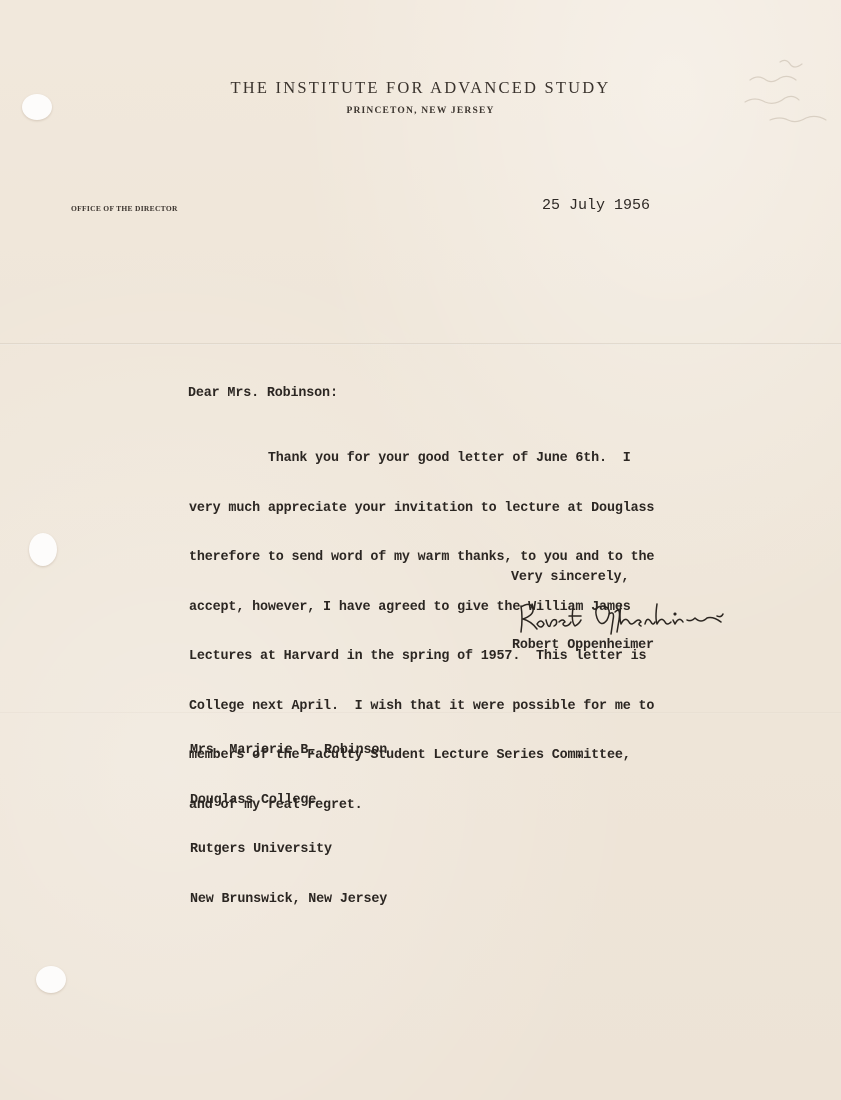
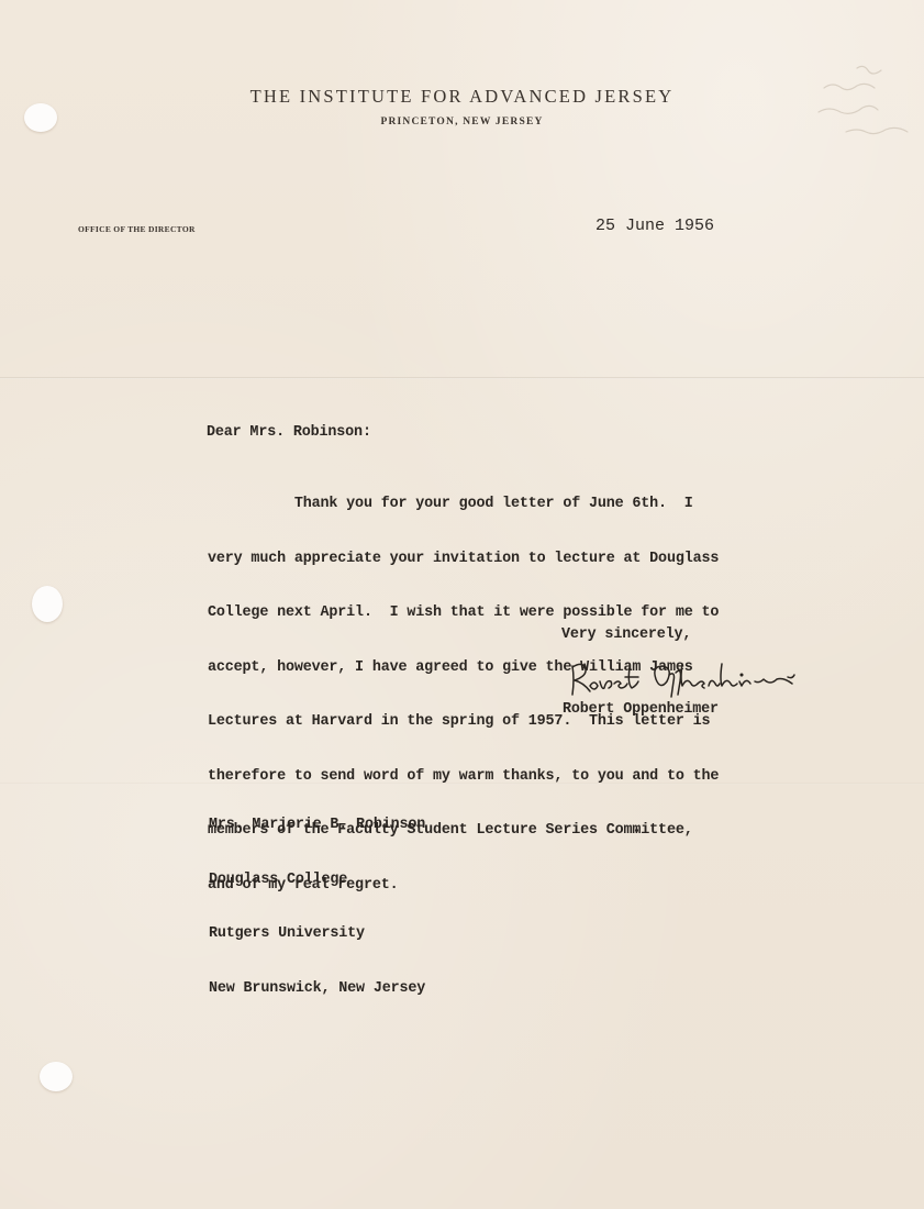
- THE INSTITUTE FOR ADVANCED STUDY
+ THE INSTITUTE FOR ADVANCED JERSEY
  PRINCETON, NEW JERSEY
  OFFICE OF THE DIRECTOR
- 25 July 1956
+ 25 June 1956
  Dear Mrs. Robinson:
  Thank you for your good letter of June 6th. I
  very much appreciate your invitation to lecture at Douglass
- therefore to send word of my warm thanks, to you and to the
+ College next April. I wish that it were possible for me to
  accept, however, I have agreed to give theilliam James
  Lectures at Harvard in the spring of 1957. This letter is
- College next April. I wish that it were possible for me to
+ therefore to send word of my warm thanks, to you and to the
  members of the Faculty Student Lecture Series Comittee,
  and of my real regret.
  Very sincerely,
  Robert Oppenheimer
  Mrs. Marjorie B. Robinson
  Douglass College
  Rutgers University
  New Brunswick, New Jersey
